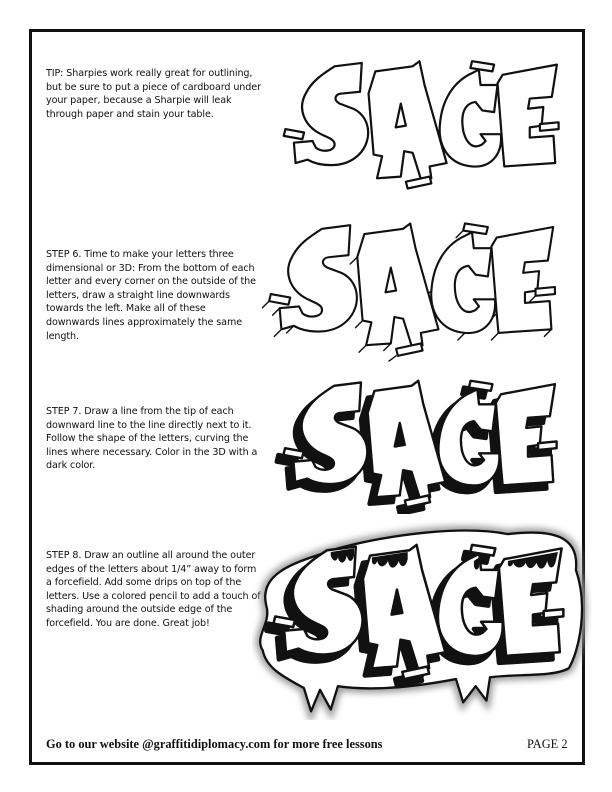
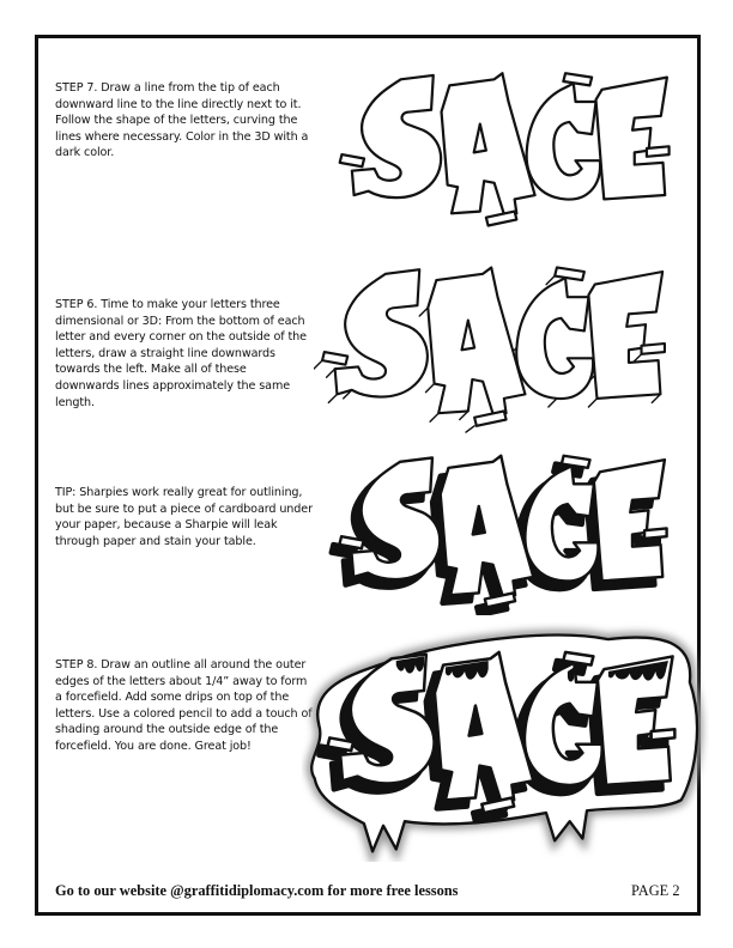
- TIP: Sharpies work really great for outlining, but be sure to put a piece of cardboard under your paper, because a Sharpie will leak through paper and stain your table.
+ STEP 7. Draw a line from the tip of each downward line to the line directly next to it. Follow the shape of the letters, curving the lines where necessary. Color in the 3D with a dark color.
  STEP 6. Time to make your letters three dimensional or 3D: From the bottom of each letter and every corner on the outside of the letters, draw a straight line downwards towards the left. Make all of these downwards lines approximately the same length.
- STEP 7. Draw a line from the tip of each downward line to the line directly next to it. Follow the shape of the letters, curving the lines where necessary. Color in the 3D with a dark color.
+ TIP: Sharpies work really great for outlining, but be sure to put a piece of cardboard under your paper, because a Sharpie will leak through paper and stain your table.
  STEP 8. Draw an outline all around the outer edges of the letters about 1/4” away to form a forcefield. Add some drips on top of the letters. Use a colored pencil to add a touch of shading around the outside edge of the forcefield. You are done. Great job!
  Go to our website @graffitidiplomacy.com for more free lessons
  PAGE 2
